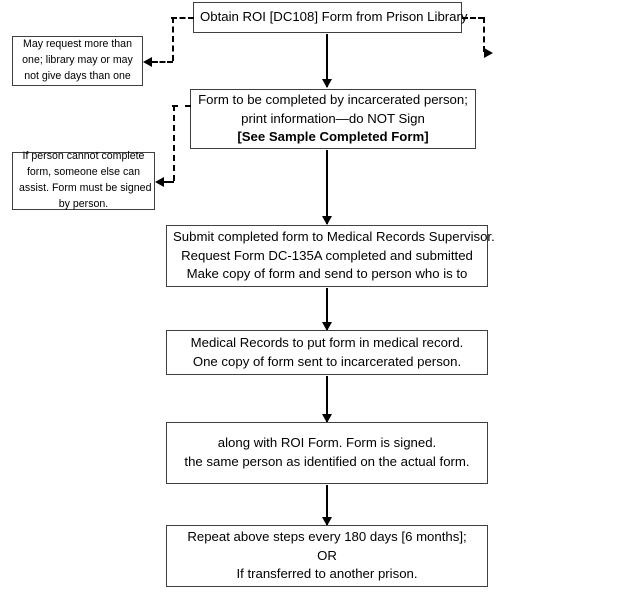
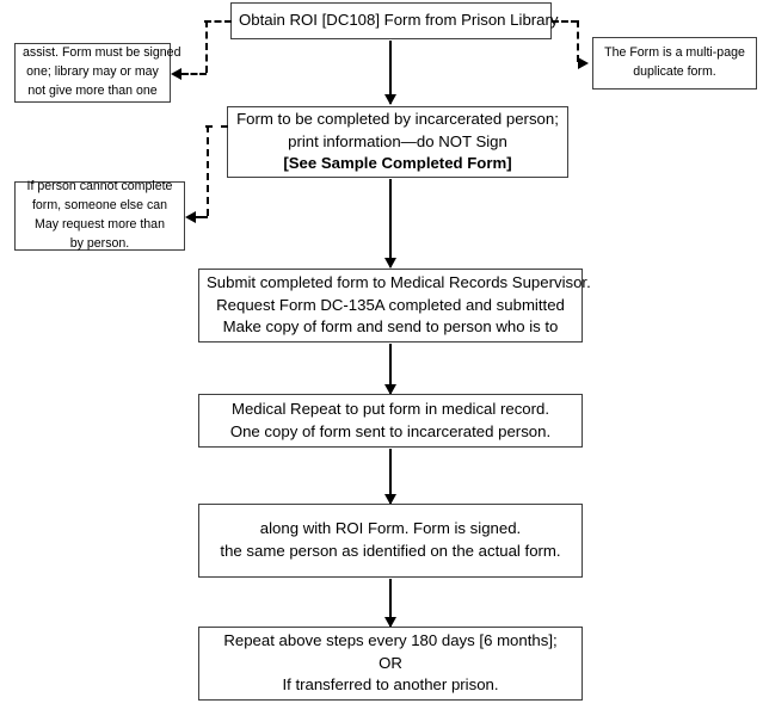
  Obtain ROI [DC108] Form from Prison Librar
- May request more than
+ assist. Form must be signed
  one; library may or may
- not give days than one
+ not give more than one
+ The Form is a multi-page
+ duplicate form.
  Form to be completed by incarcerated person;
  print information—do NOT Sign
  [See Sample Completed Form]
  If person cannot complete
  form, someone else can
- assist. Form must be signed
+ May request more than
  by person.
  Submit completed form to Medical Records Supervisor.
  Request Form DC-135A completed and submitted
  Make copy of form and send to person who is to
- Medical Records to put form in medical record.
+ Medical Repeat to put form in medical record.
  One copy of form sent to incarcerated person.
  along with ROI Form. Form is signed.
  the same person as identified on the actual form.
  Repeat above steps every 180 days [6 months];
  OR
  If transferred to another prison.
